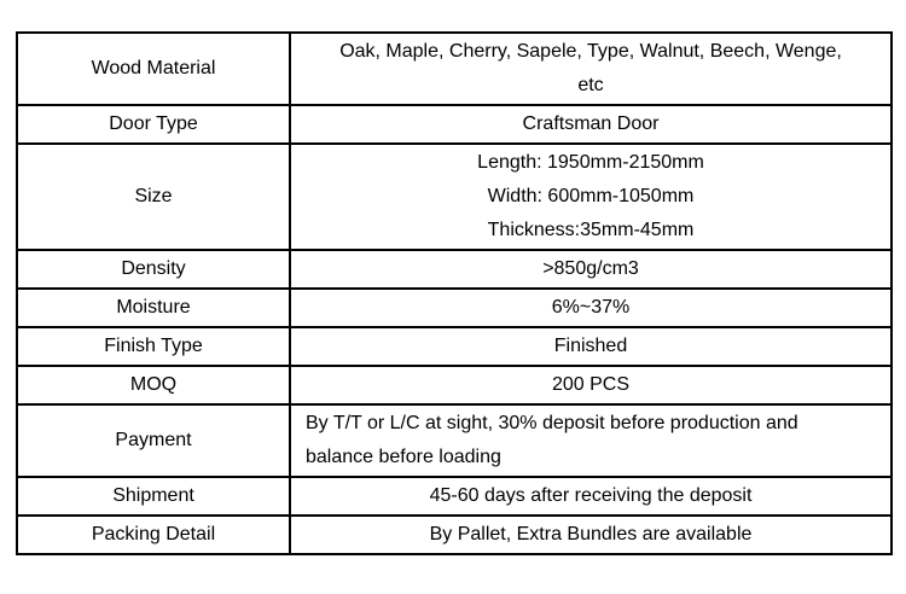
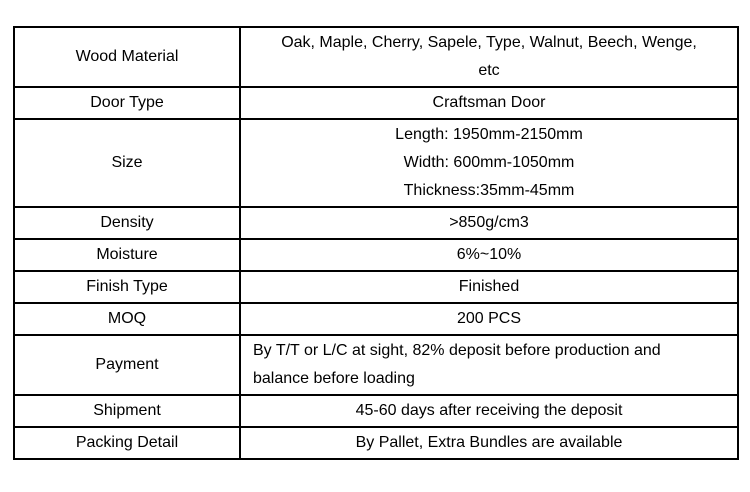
  Wood Material	Oak, Maple, Cherry, Sapele, Type, Walnut, Beech, Wenge,etc
  Door Type	Craftsman Door
  Size	Length: 1950mm-2150mmWidth: 600mm-1050mmThickness:35mm-45mm
  Density	>850g/cm3
- Moisture	6%~37%
+ Moisture	6%~10%
  Finish Type	Finished
  MOQ	200 PCS
- Payment	By T/T or L/C at sight, 30% deposit before production andbalance before loading
+ Payment	By T/T or L/C at sight, 82% deposit before production andbalance before loading
  Shipment	45-60 days after receiving the deposit
  Packing Detail	By Pallet, Extra Bundles are available
